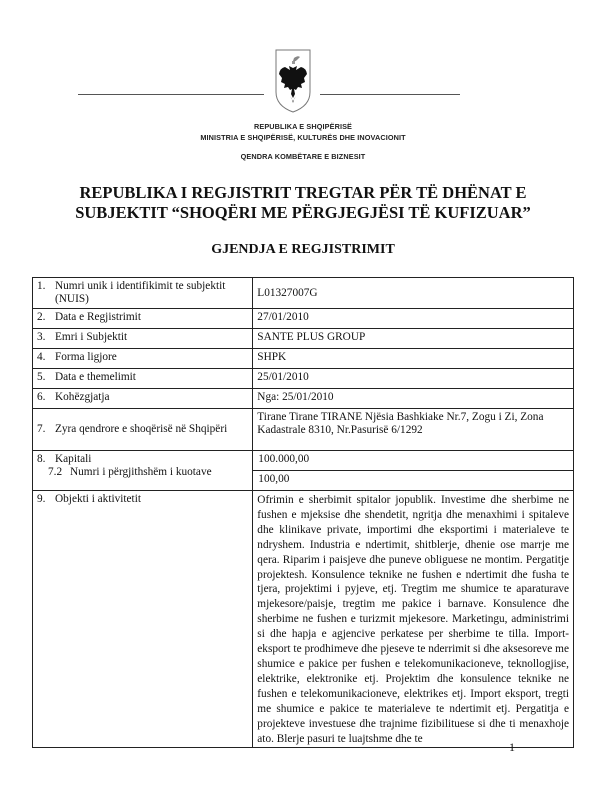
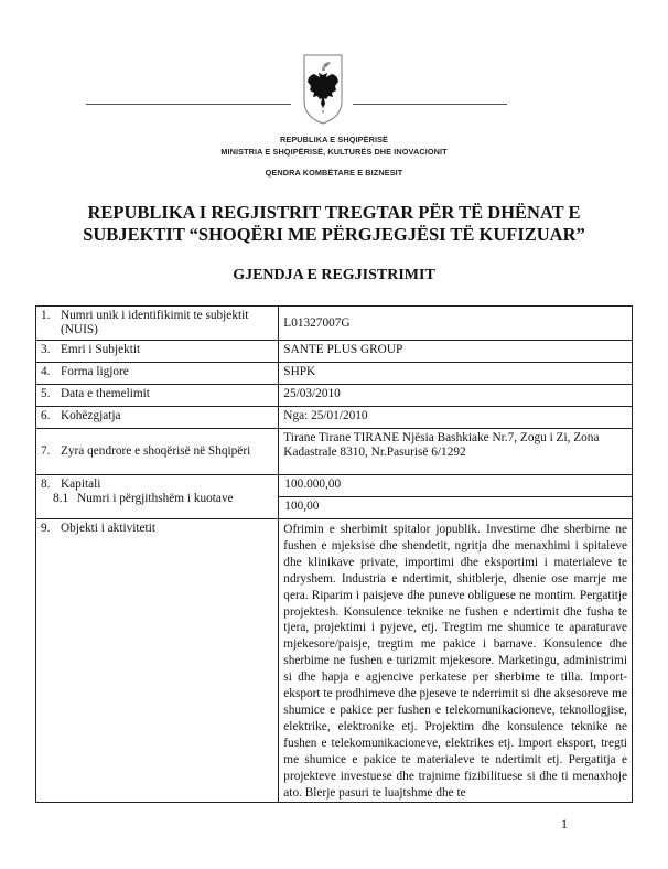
  REPUBLIKA E SHQIPËRISË
  MINISTRIA E SHQIPËRISË, KULTURËS DHE INOVACIONIT
  QENDRA KOMBËTARE E BIZNESIT
  REPUBLIKA I REGJISTRIT TREGTAR PËR TË DHËNAT E
  SUBJEKTIT “SHOQËRI ME PËRGJEGJËSI TË KUFIZUAR”
  GJENDJA E REGJISTRIMIT
  1. Numri unik i identifikimit te subjektit (NUIS)	L01327007G
- 2. Data e Regjistrimit	27/01/2010
  3. Emri i Subjektit	SANTE PLUS GROUP
  4. Forma ligjore	SHPK
- 5. Data e themelimit	25/01/2010
+ 5. Data e themelimit	25/03/2010
  6. Kohëzgjatja	Nga: 25/01/2010
  7. Zyra qendrore e shoqërisë në Shqipëri	Tirane Tirane TIRANE Njësia Bashkiake Nr.7, Zogu i Zi, Zona Kadastrale 8310, Nr.Pasurisë 6/1292
- 8. Kapitali 7.2 Numri i përgjithshëm i kuotave	100.000,00 100,00
+ 8. Kapitali 8.1 Numri i përgjithshëm i kuotave	100.000,00 100,00
  9. Objekti i aktivitetit	Ofrimin e sherbimit spitalor jopublik. Investime dhe sherbime ne fushen e mjeksise dhe shendetit, ngritja dhe menaxhimi i spitaleve dhe klinikave private, importimi dhe eksportimi i materialeve te ndryshem. Industria e ndertimit, shitblerje, dhenie ose marrje me qera. Riparim i paisjeve dhe puneve obliguese ne montim. Pergatitje projektesh. Konsulence teknike ne fushen e ndertimit dhe fusha te tjera, projektimi i pyjeve, etj. Tregtim me shumice te aparaturave mjekesore/paisje, tregtim me pakice i barnave. Konsulence dhe sherbime ne fushen e turizmit mjekesore. Marketingu, administrimi si dhe hapja e agjencive perkatese per sherbime te tilla. Import- eksport te prodhimeve dhe pjeseve te nderrimit si dhe aksesoreve me shumice e pakice per fushen e telekomunikacioneve, teknollogjise, elektrike, elektronike etj. Projektim dhe konsulence teknike ne fushen e telekomunikacioneve, elektrikes etj. Import eksport, tregti me shumice e pakice te materialeve te ndertimit etj. Pergatitja e projekteve investuese dhe trajnime fizibilituese si dhe ti menaxhoje ato. Blerje pasuri te luajtshme dhe te
  1
